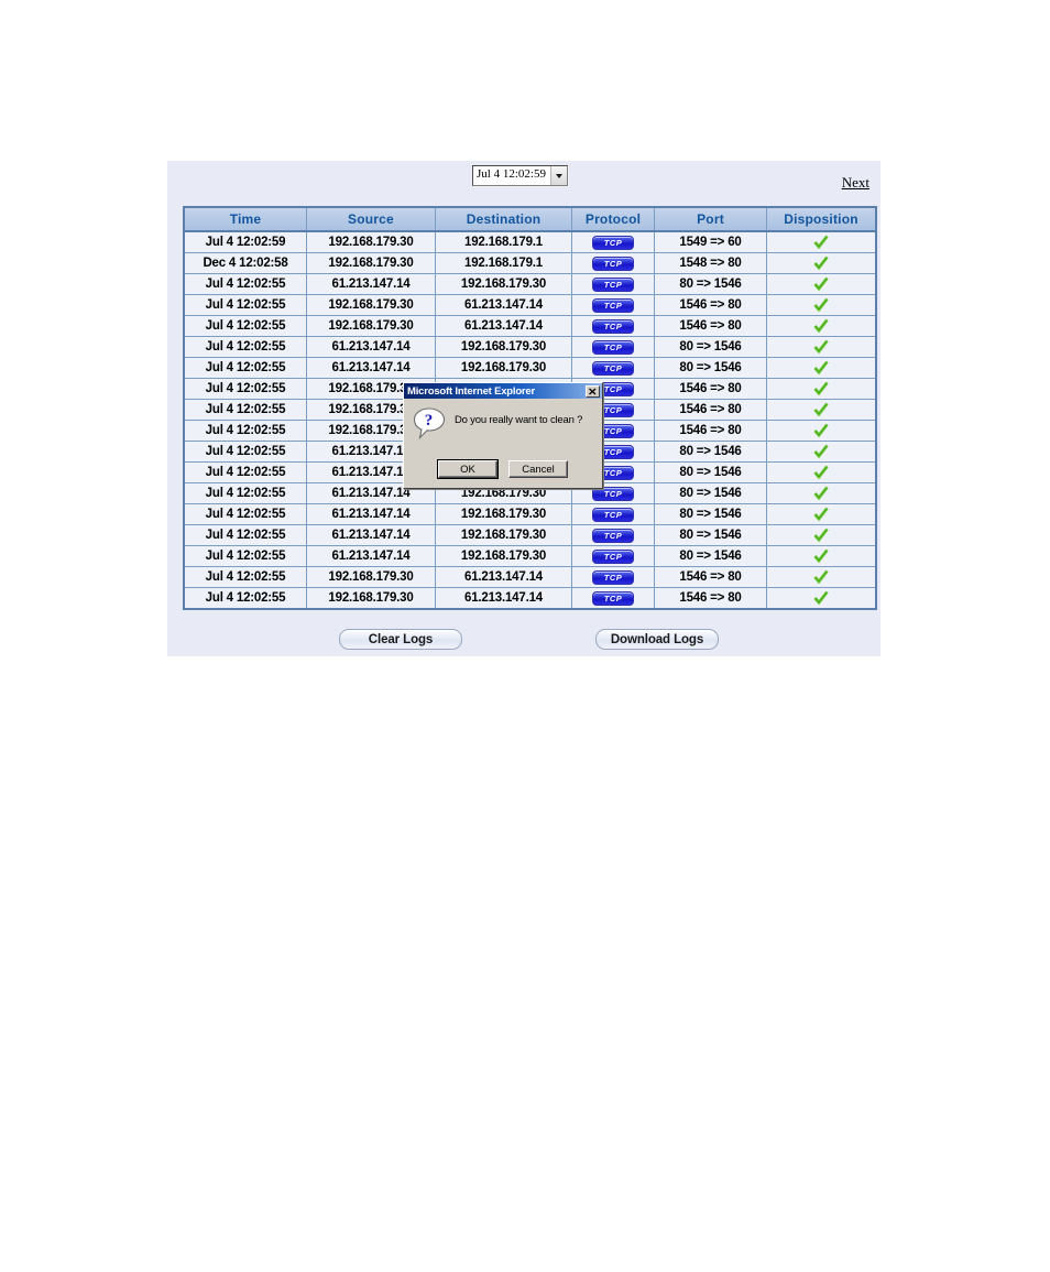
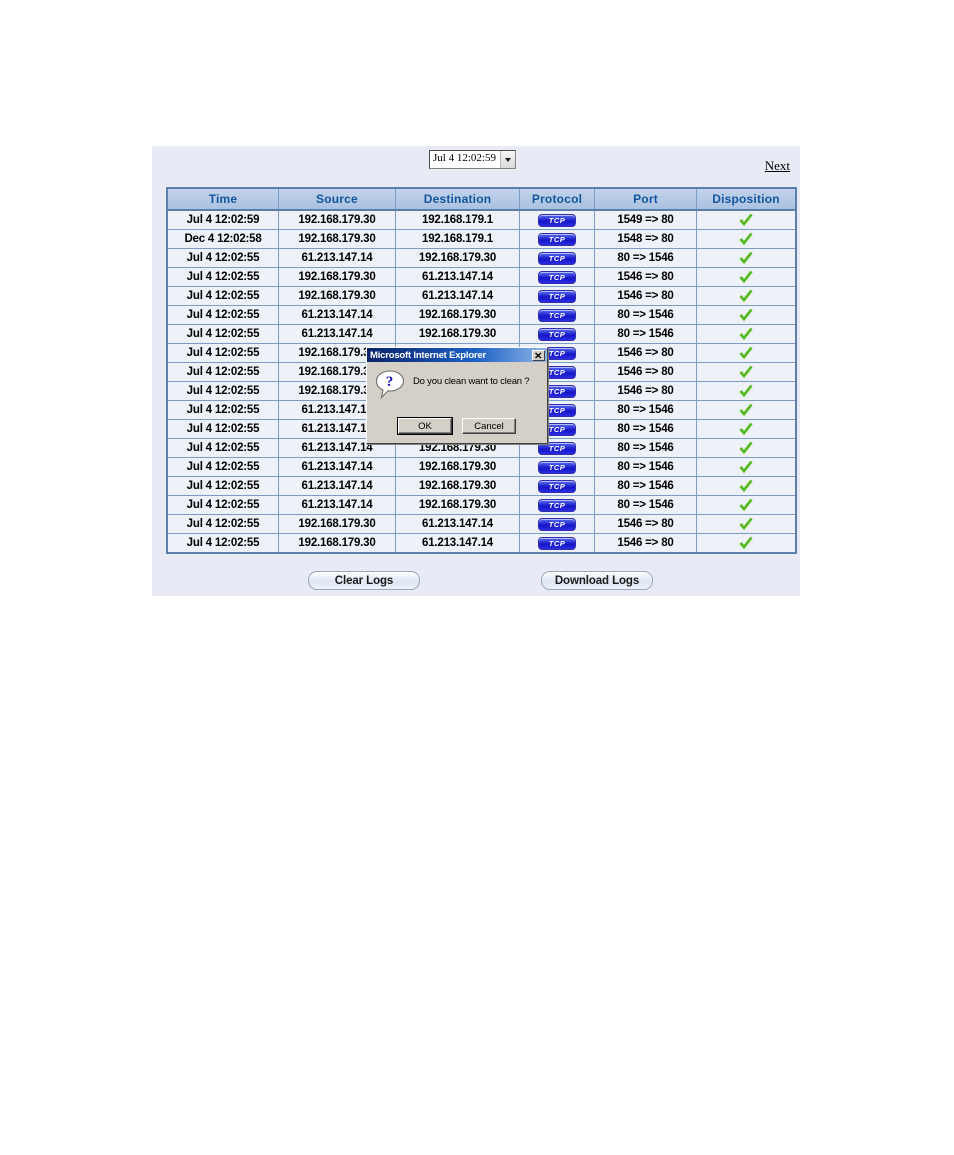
  Jul 4 12:02:59
  Next
  Time	Source	Destination	Protocol	Port	Disposition
- Jul 4 12:02:59	192.168.179.30	192.168.179.1	TCP	1549 => 60
+ Jul 4 12:02:59	192.168.179.30	192.168.179.1	TCP	1549 => 80
  Dec 4 12:02:58	192.168.179.30	192.168.179.1	TCP	1548 => 80
  Jul 4 12:02:55	61.213.147.14	192.168.179.30	TCP	80 => 1546
  Jul 4 12:02:55	192.168.179.30	61.213.147.14	TCP	1546 => 80
  Jul 4 12:02:55	192.168.179.30	61.213.147.14	TCP	1546 => 80
  Jul 4 12:02:55	61.213.147.14	192.168.179.30	TCP	80 => 1546
  Jul 4 12:02:55	61.213.147.14	192.168.179.30	TCP	80 => 1546
  Jul 4 12:02:55	192.168.179.		TCP	1546 => 80
  Jul 4 12:02:55	192.168.179.		TCP	1546 => 80
  Jul 4 12:02:55	192.168.179.		TCP	1546 => 80
  Jul 4 12:02:55	61.213.147.1		TCP	80 => 1546
  Jul 4 12:02:55	61.213.147.1		TCP	80 => 1546
  Jul 4 12:02:55	61.213.147.14	192.168.179.30	TCP	80 => 1546
  Jul 4 12:02:55	61.213.147.14	192.168.179.30	TCP	80 => 1546
  Jul 4 12:02:55	61.213.147.14	192.168.179.30	TCP	80 => 1546
  Jul 4 12:02:55	61.213.147.14	192.168.179.30	TCP	80 => 1546
  Jul 4 12:02:55	192.168.179.30	61.213.147.14	TCP	1546 => 80
  Jul 4 12:02:55	192.168.179.30	61.213.147.14	TCP	1546 => 80
  Clear Logs
  Download Logs
  Microsoft Internet Explorer
  ?
- Do you really want to clean ?
+ Do you clean want to clean ?
  OK
  Cancel
